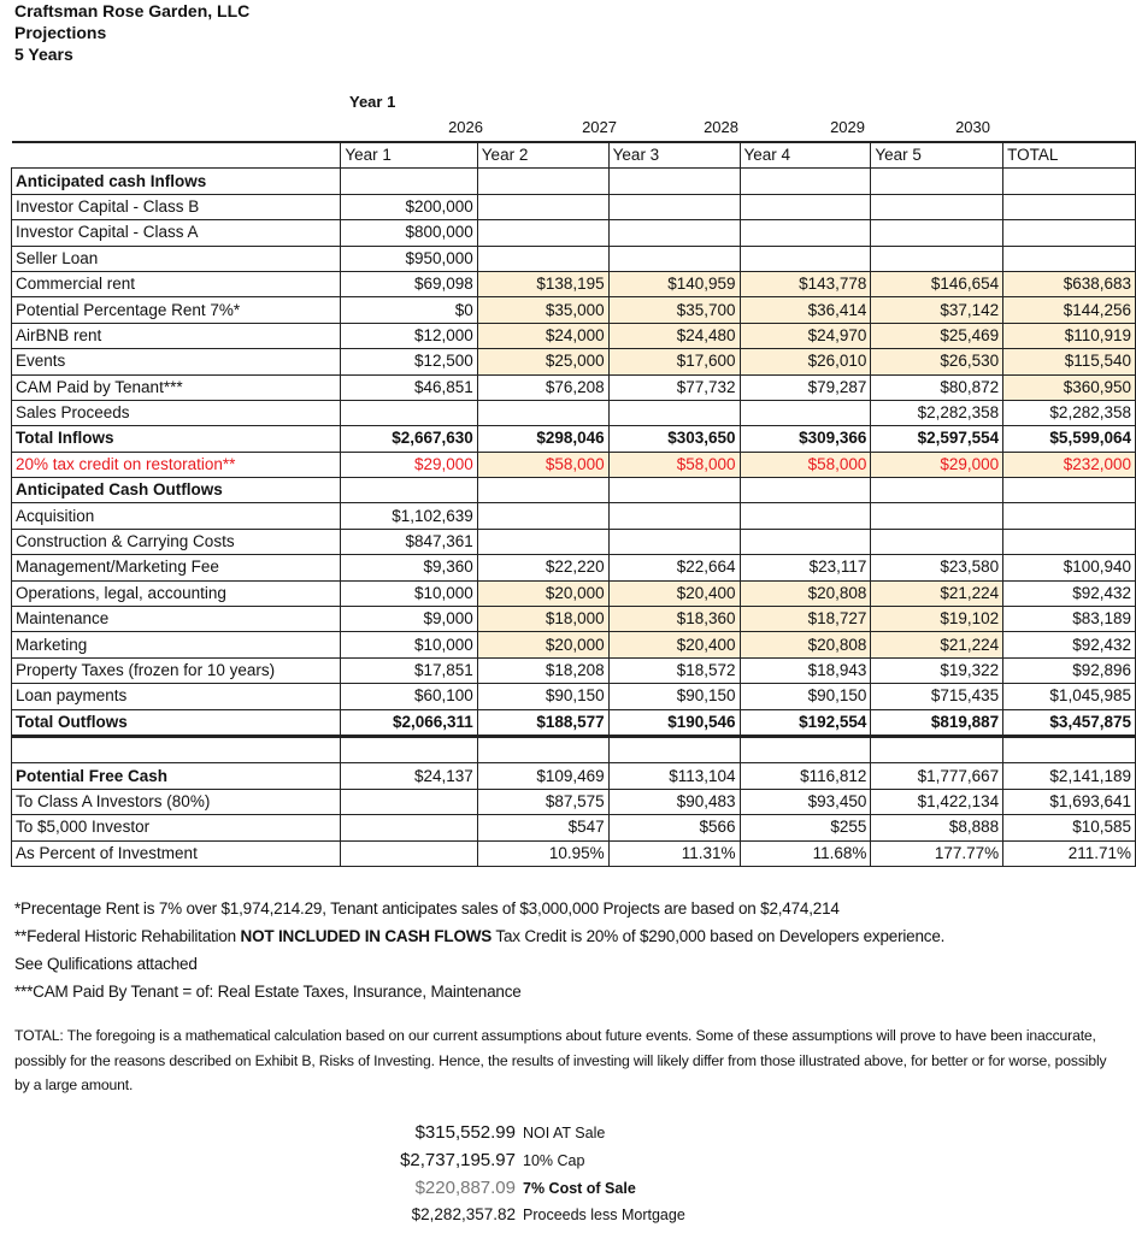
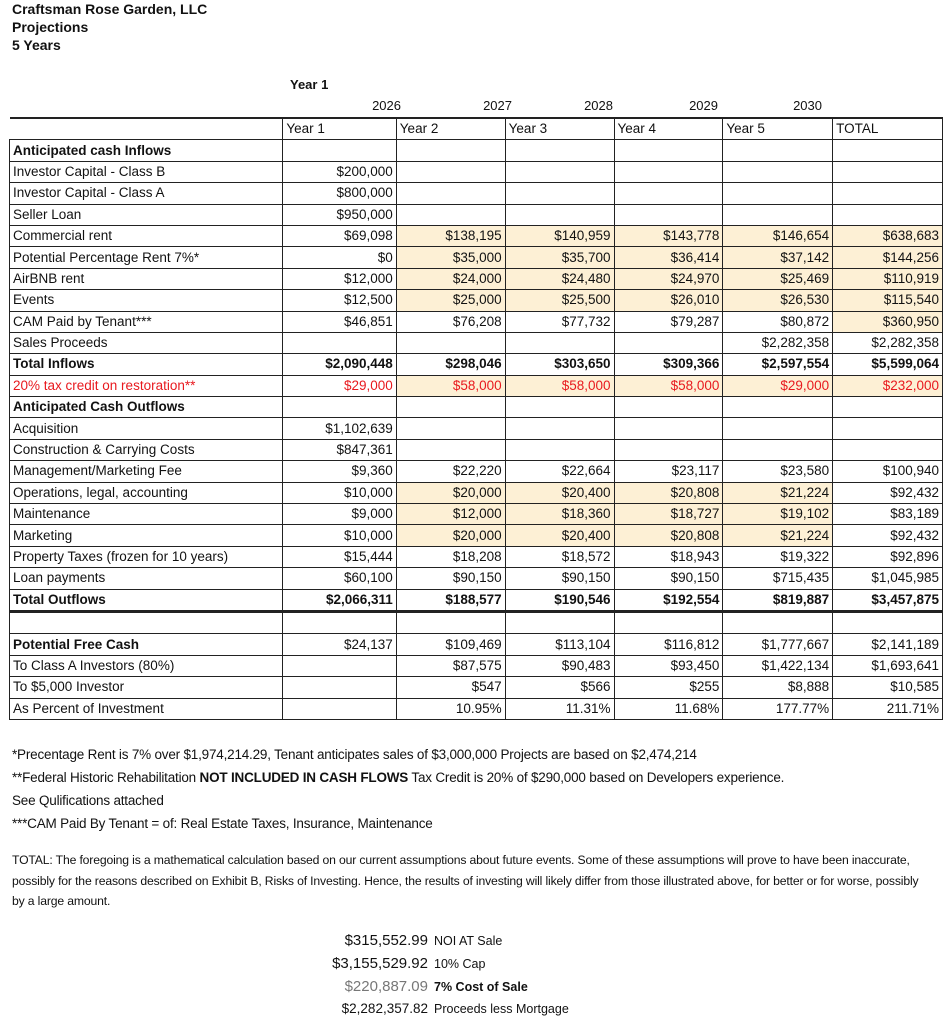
  Craftsman Rose Garden, LLC
  Projections
  5 Years
  Year 1
  2026
  2027
  2028
  2029
  2030
  	Year 1	Year 2	Year 3	Year 4	Year 5	TOTAL
  Anticipated cash Inflows
  Investor Capital - Class B	$200,000
  Investor Capital - Class A	$800,000
  Seller Loan	$950,000
  Commercial rent	$69,098	$138,195	$140,959	$143,778	$146,654	$638,683
  Potential Percentage Rent 7%*	$0	$35,000	$35,700	$36,414	$37,142	$144,256
  AirBNB rent	$12,000	$24,000	$24,480	$24,970	$25,469	$110,919
- Events	$12,500	$25,000	$17,600	$26,010	$26,530	$115,540
+ Events	$12,500	$25,000	$25,500	$26,010	$26,530	$115,540
  CAM Paid by Tenant***	$46,851	$76,208	$77,732	$79,287	$80,872	$360,950
  Sales Proceeds					$2,282,358	$2,282,358
- Total Inflows	$2,667,630	$298,046	$303,650	$309,366	$2,597,554	$5,599,064
+ Total Inflows	$2,090,448	$298,046	$303,650	$309,366	$2,597,554	$5,599,064
  20% tax credit on restoration**	$29,000	$58,000	$58,000	$58,000	$29,000	$232,000
  Anticipated Cash Outflows
  Acquisition	$1,102,639
  Construction & Carrying Costs	$847,361
  Management/Marketing Fee	$9,360	$22,220	$22,664	$23,117	$23,580	$100,940
  Operations, legal, accounting	$10,000	$20,000	$20,400	$20,808	$21,224	$92,432
- Maintenance	$9,000	$18,000	$18,360	$18,727	$19,102	$83,189
+ Maintenance	$9,000	$12,000	$18,360	$18,727	$19,102	$83,189
  Marketing	$10,000	$20,000	$20,400	$20,808	$21,224	$92,432
- Property Taxes (frozen for 10 years)	$17,851	$18,208	$18,572	$18,943	$19,322	$92,896
+ Property Taxes (frozen for 10 years)	$15,444	$18,208	$18,572	$18,943	$19,322	$92,896
  Loan payments	$60,100	$90,150	$90,150	$90,150	$715,435	$1,045,985
  Total Outflows	$2,066,311	$188,577	$190,546	$192,554	$819,887	$3,457,875
  Potential Free Cash	$24,137	$109,469	$113,104	$116,812	$1,777,667	$2,141,189
  To Class A Investors (80%)		$87,575	$90,483	$93,450	$1,422,134	$1,693,641
  To $5,000 Investor		$547	$566	$255	$8,888	$10,585
  As Percent of Investment		10.95%	11.31%	11.68%	177.77%	211.71%
  *Precentage Rent is 7% over $1,974,214.29, Tenant anticipates sales of $3,000,000 Projects are based on $2,474,214
  **Federal Historic Rehabilitation NOT INCLUDED IN CASH FLOWS Tax Credit is 20% of $290,000 based on Developers experience.
  See Qulifications attached
  ***CAM Paid By Tenant = of: Real Estate Taxes, Insurance, Maintenance
  TOTAL: The foregoing is a mathematical calculation based on our current assumptions about future events. Some of these assumptions will prove to have been inaccurate, possibly for the reasons described on Exhibit B, Risks of Investing. Hence, the results of investing will likely differ from those illustrated above, for better or for worse, possibly by a large amount.
  $315,552.99
  NOI AT Sale
- $2,737,195.97
+ $3,155,529.92
  10% Cap
  $220,887.09
  7% Cost of Sale
  $2,282,357.82
  Proceeds less Mortgage
